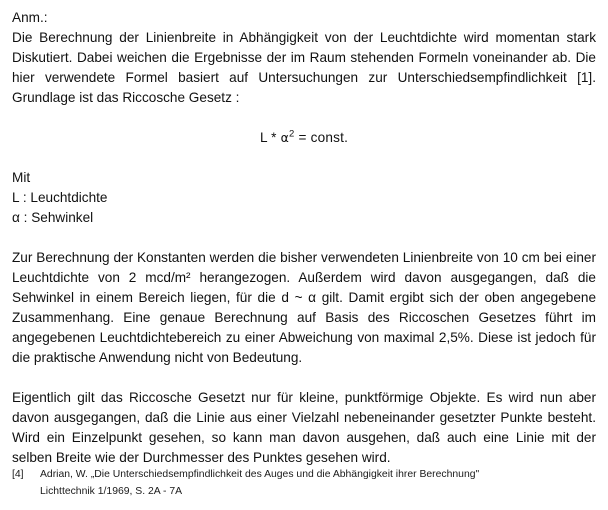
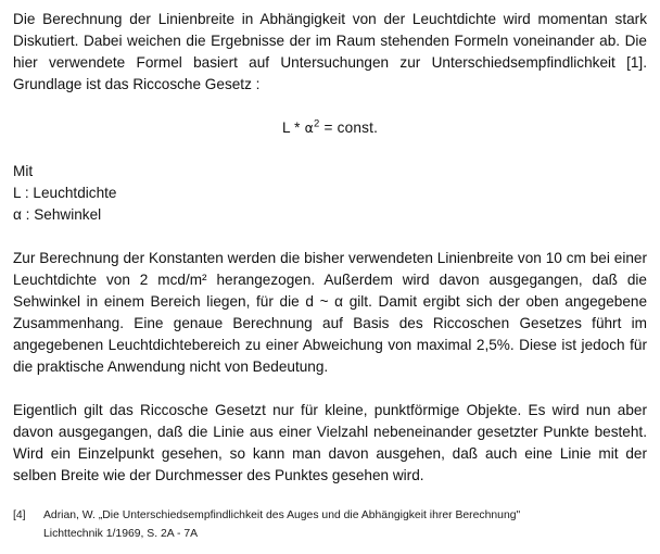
- Anm.:
  Die Berechnung der Linienbreite in Abhängigkeit von der Leuchtdichte wird momentan stark Diskutiert. Dabei weichen die Ergebnisse der im Raum stehenden Formeln voneinander ab. Die hier verwendete Formel basiert auf Untersuchungen zur Unterschiedsempfindlichkeit [1]. Grundlage ist das Riccosche Gesetz :
  L * α2 = const.
  Mit
  L : Leuchtdichte
  α : Sehwinkel
  Zur Berechnung der Konstanten werden die bisher verwendeten Linienbreite von 10 cm bei einer Leuchtdichte von 2 mcd/m² herangezogen. Außerdem wird davon ausgegangen, daß die Sehwinkel in einem Bereich liegen, für die d ~ α gilt. Damit ergibt sich der oben angegebene Zusammenhang. Eine genaue Berechnung auf Basis des Riccoschen Gesetzes führt im angegebenen Leuchtdichtebereich zu einer Abweichung von maximal 2,5%. Diese ist jedoch für die praktische Anwendung nicht von Bedeutung.
  Eigentlich gilt das Riccosche Gesetzt nur für kleine, punktförmige Objekte. Es wird nun aber davon ausgegangen, daß die Linie aus einer Vielzahl nebeneinander gesetzter Punkte besteht. Wird ein Einzelpunkt gesehen, so kann man davon ausgehen, daß auch eine Linie mit der selben Breite wie der Durchmesser des Punktes gesehen wird.
  [4]
  Adrian, W. „Die Unterschiedsempfindlichkeit des Auges und die Abhängigkeit ihrer Berechnung"
  Lichttechnik 1/1969, S. 2A - 7A
